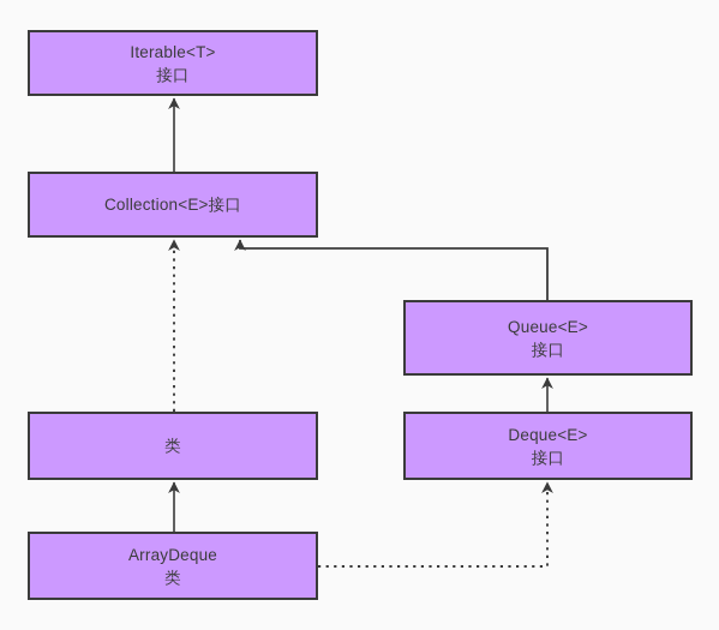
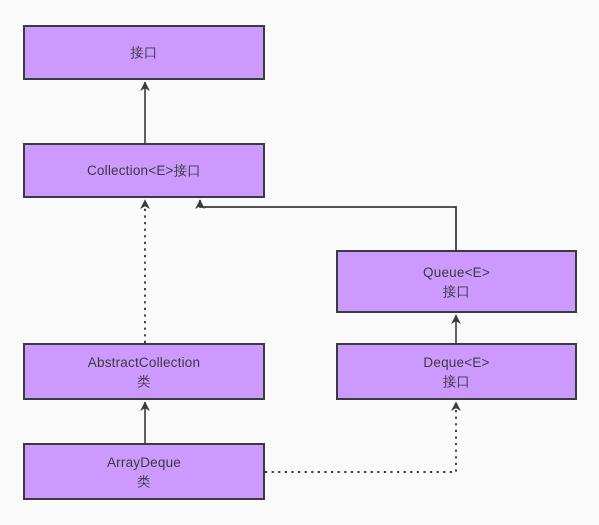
- Iterable<T>
  接口
  Collection<E>接口
  Queue<E>
  接口
  Deque<E>
  接口
+ AbstractCollection
  类
  ArrayDeque
  类
